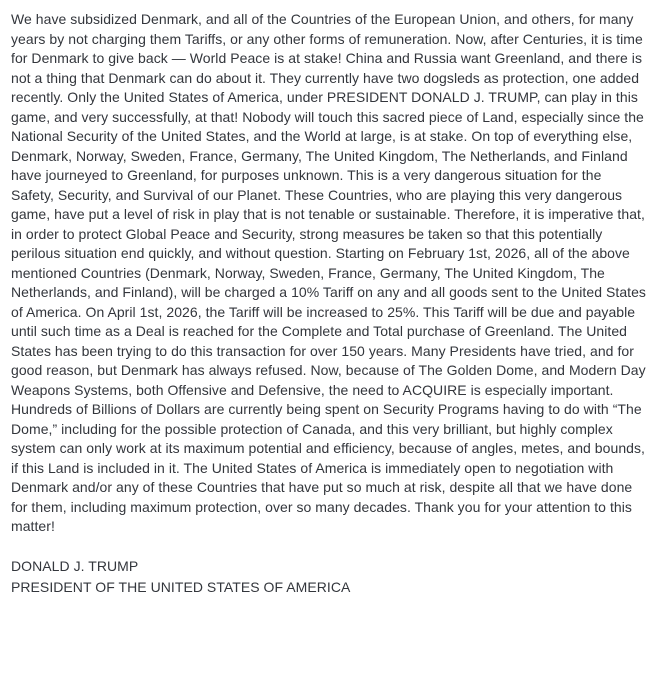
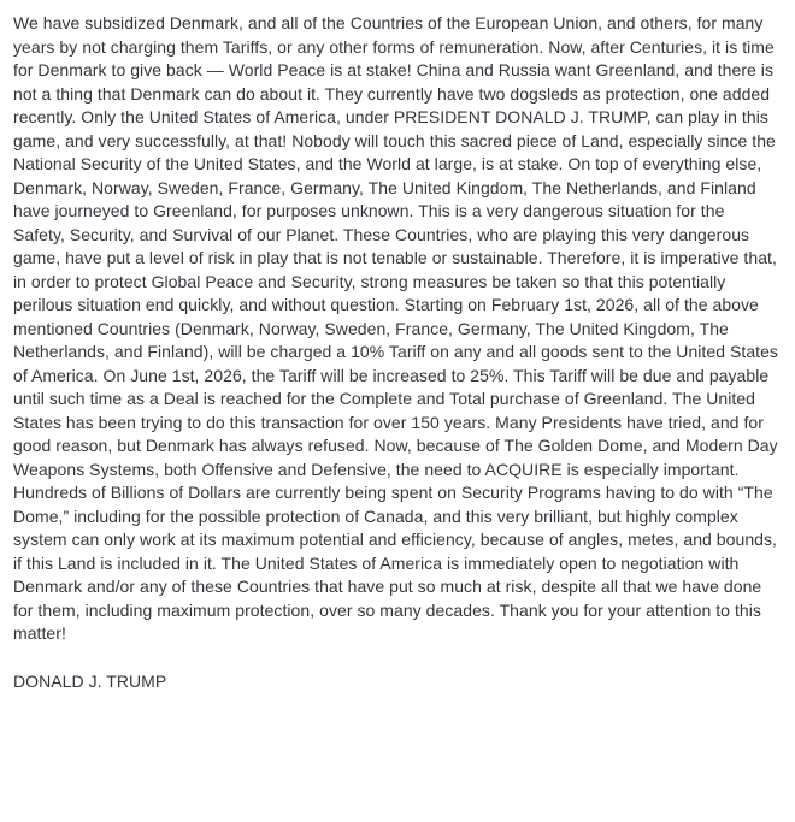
- We have subsidized Denmark, and all of the Countries of the European Union, and others, for many years by not charging them Tariffs, or any other forms of remuneration. Now, after Centuries, it is time for Denmark to give back — World Peace is at stake! China and Russia want Greenland, and there is not a thing that Denmark can do about it. They currently have two dogsleds as protection, one added recently. Only the United States of America, under PRESIDENT DONALD J. TRUMP, can play in this game, and very successfully, at that! Nobody will touch this sacred piece of Land, especially since the National Security of the United States, and the World at large, is at stake. On top of everything else, Denmark, Norway, Sweden, France, Germany, The United Kingdom, The Netherlands, and Finland have journeyed to Greenland, for purposes unknown. This is a very dangerous situation for the Safety, Security, and Survival of our Planet. These Countries, who are playing this very dangerous game, have put a level of risk in play that is not tenable or sustainable. Therefore, it is imperative that, in order to protect Global Peace and Security, strong measures be taken so that this potentially perilous situation end quickly, and without question. Starting on February 1st, 2026, all of the above mentioned Countries (Denmark, Norway, Sweden, France, Germany, The United Kingdom, The Netherlands, and Finland), will be charged a 10% Tariff on any and all goods sent to the United States of America. On April 1st, 2026, the Tariff will be increased to 25%. This Tariff will be due and payable until such time as a Deal is reached for the Complete and Total purchase of Greenland. The United States has been trying to do this transaction for over 150 years. Many Presidents have tried, and for good reason, but Denmark has always refused. Now, because of The Golden Dome, and Modern Day Weapons Systems, both Offensive and Defensive, the need to ACQUIRE is especially important. Hundreds of Billions of Dollars are currently being spent on Security Programs having to do with “The Dome,” including for the possible protection of Canada, and this very brilliant, but highly complex system can only work at its maximum potential and efficiency, because of angles, metes, and bounds, if this Land is included in it. The United States of America is immediately open to negotiation with Denmark and/or any of these Countries that have put so much at risk, despite all that we have done for them, including maximum protection, over so many decades. Thank you for your attention to this matter!
+ We have subsidized Denmark, and all of the Countries of the European Union, and others, for many years by not charging them Tariffs, or any other forms of remuneration. Now, after Centuries, it is time for Denmark to give back — World Peace is at stake! China and Russia want Greenland, and there is not a thing that Denmark can do about it. They currently have two dogsleds as protection, one added recently. Only the United States of America, under PRESIDENT DONALD J. TRUMP, can play in this game, and very successfully, at that! Nobody will touch this sacred piece of Land, especially since the National Security of the United States, and the World at large, is at stake. On top of everything else, Denmark, Norway, Sweden, France, Germany, The United Kingdom, The Netherlands, and Finland have journeyed to Greenland, for purposes unknown. This is a very dangerous situation for the Safety, Security, and Survival of our Planet. These Countries, who are playing this very dangerous game, have put a level of risk in play that is not tenable or sustainable. Therefore, it is imperative that, in order to protect Global Peace and Security, strong measures be taken so that this potentially perilous situation end quickly, and without question. Starting on February 1st, 2026, all of the above mentioned Countries (Denmark, Norway, Sweden, France, Germany, The United Kingdom, The Netherlands, and Finland), will be charged a 10% Tariff on any and all goods sent to the United States of America. On June 1st, 2026, the Tariff will be increased to 25%. This Tariff will be due and payable until such time as a Deal is reached for the Complete and Total purchase of Greenland. The United States has been trying to do this transaction for over 150 years. Many Presidents have tried, and for good reason, but Denmark has always refused. Now, because of The Golden Dome, and Modern Day Weapons Systems, both Offensive and Defensive, the need to ACQUIRE is especially important. Hundreds of Billions of Dollars are currently being spent on Security Programs having to do with “The Dome,” including for the possible protection of Canada, and this very brilliant, but highly complex system can only work at its maximum potential and efficiency, because of angles, metes, and bounds, if this Land is included in it. The United States of America is immediately open to negotiation with Denmark and/or any of these Countries that have put so much at risk, despite all that we have done for them, including maximum protection, over so many decades. Thank you for your attention to this matter!
  DONALD J. TRUMP
- PRESIDENT OF THE UNITED STATES OF AMERICA
